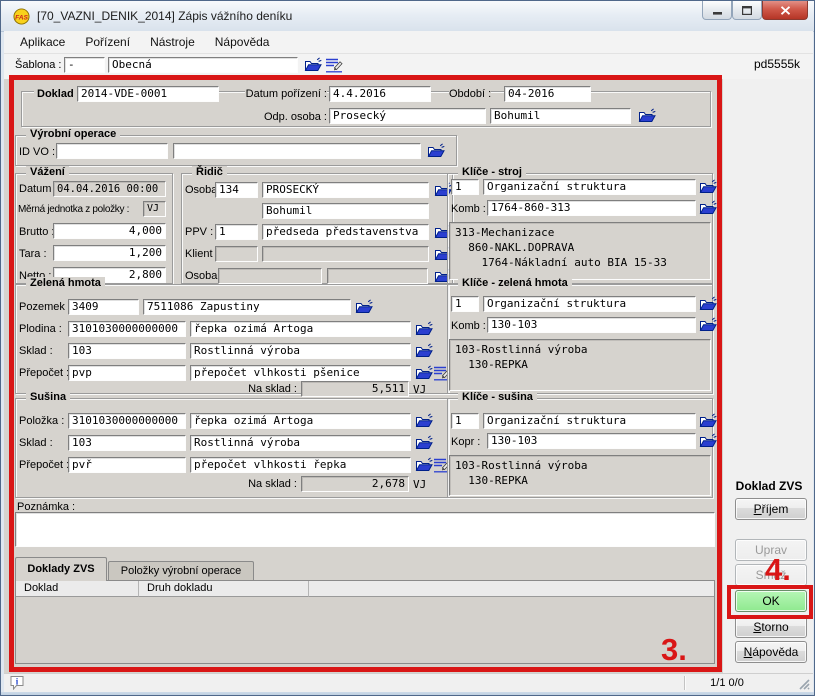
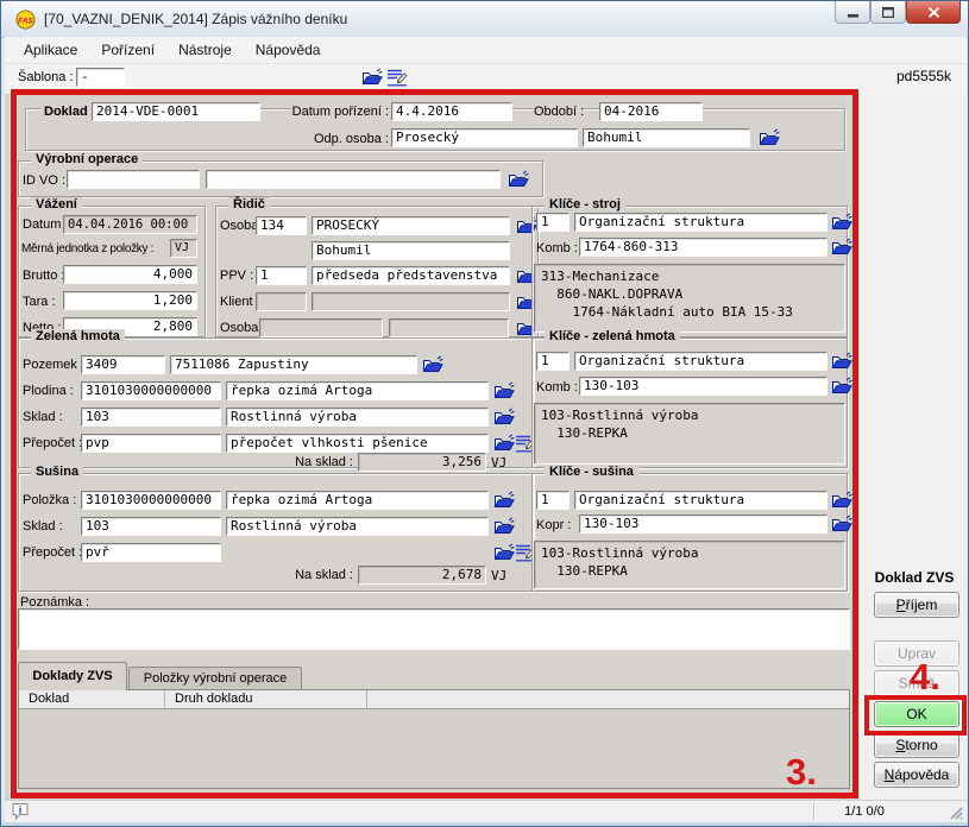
  [70_VAZNI_DENIK_2014] Zápis vážního deníku
  Aplikace
  Pořízení
  Nástroje
  Nápověda
  Šablona :
  -
- Obecná
  pd5555k
  Doklad
  2014-VDE-0001
  Datum pořízení :
  4.4.2016
  Období :
  04-2016
  Odp. osoba :
  Prosecký
  Bohumil
  Výrobní operace
  ID VO :
  Vážení
  Datum
  04.04.2016 00:00
  Měrná jednotka z položky :
  VJ
  Brutto
  4,000
  Tara :
  1,200
  Netto :
  2,800
  Řidič
  134
  PROSECKÝ
  Bohumil
  PPV :
  1
  předseda představenstva
  Klient
  Osoba
  Klíče - stroj
  1
  Organizační struktura
  Komb :
  1764-860-313
  313-Mechanizace
  860-NAKL.DOPRAVA
  1764-Nákladní auto BIA 15-33
  Zelená hmota
  Pozemek
  3409
  7511086 Zapustiny
  Plodina :
  3101030000000000
  řepka ozimá Artoga
  Sklad :
  103
  Rostlinná výroba
  Přepočet
  pvp
  přepočet vlhkosti pšenice
  Na sklad :
- 5,511
+ 3,256
  VJ
  Klíče - zelená hmota
  1
  Organizační struktura
  Komb :
  130-103
  103-Rostlinná výroba
  130-REPKA
  Sušina
  Položka :
  3101030000000000
  řepka ozimá Artoga
  Sklad :
  103
  Rostlinná výroba
  Přepočet
  pvř
- přepočet vlhkosti řepka
  Na sklad :
  2,678
  VJ
  Klíče - sušina
  1
  Organizační struktura
  Kopr :
  130-103
  103-Rostlinná výroba
  130-REPKA
  Poznámka :
  Doklady ZVS
  Položky výrobní operace
  Doklad
  Druh dokladu
  Doklad ZVS
  Příjem
  Uprav
  Smaž
  OK
  Storno
  Nápověda
  i
  1/1 0/0
  3.
  4.
